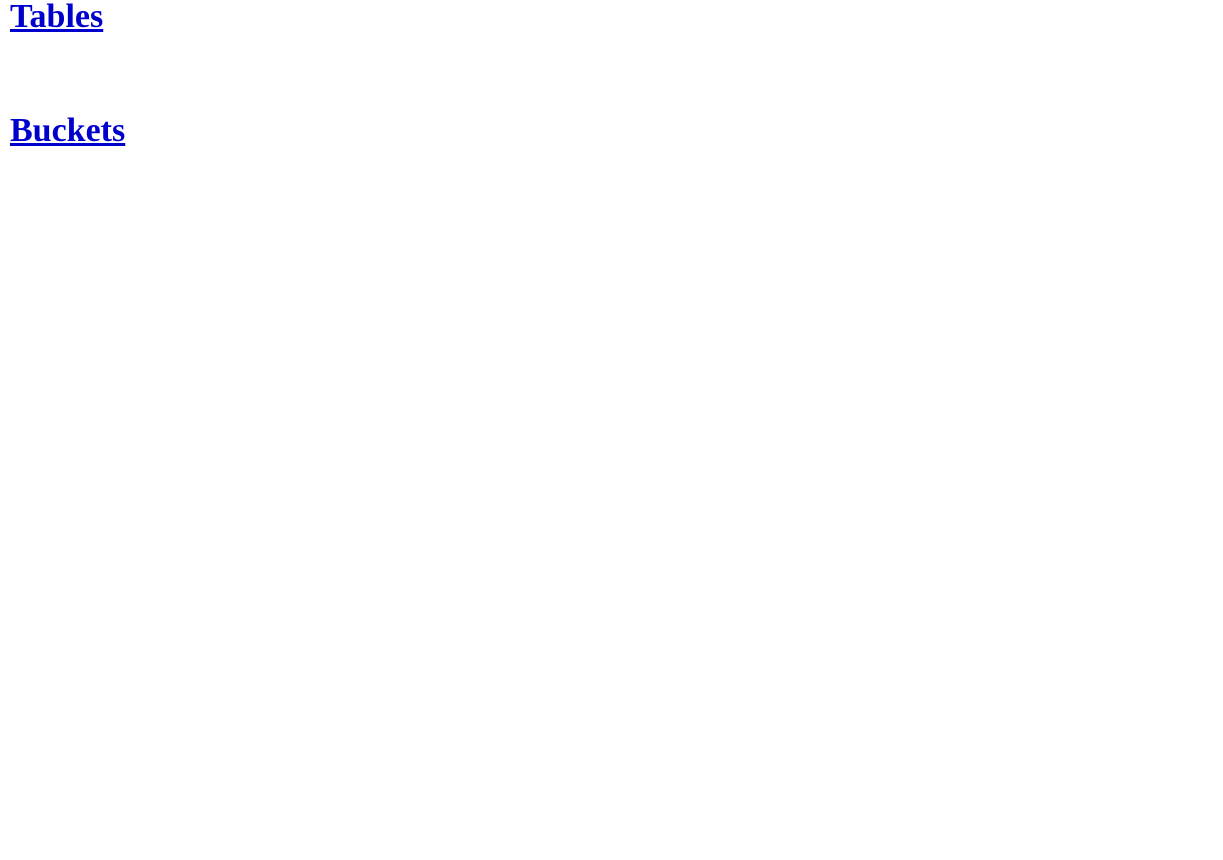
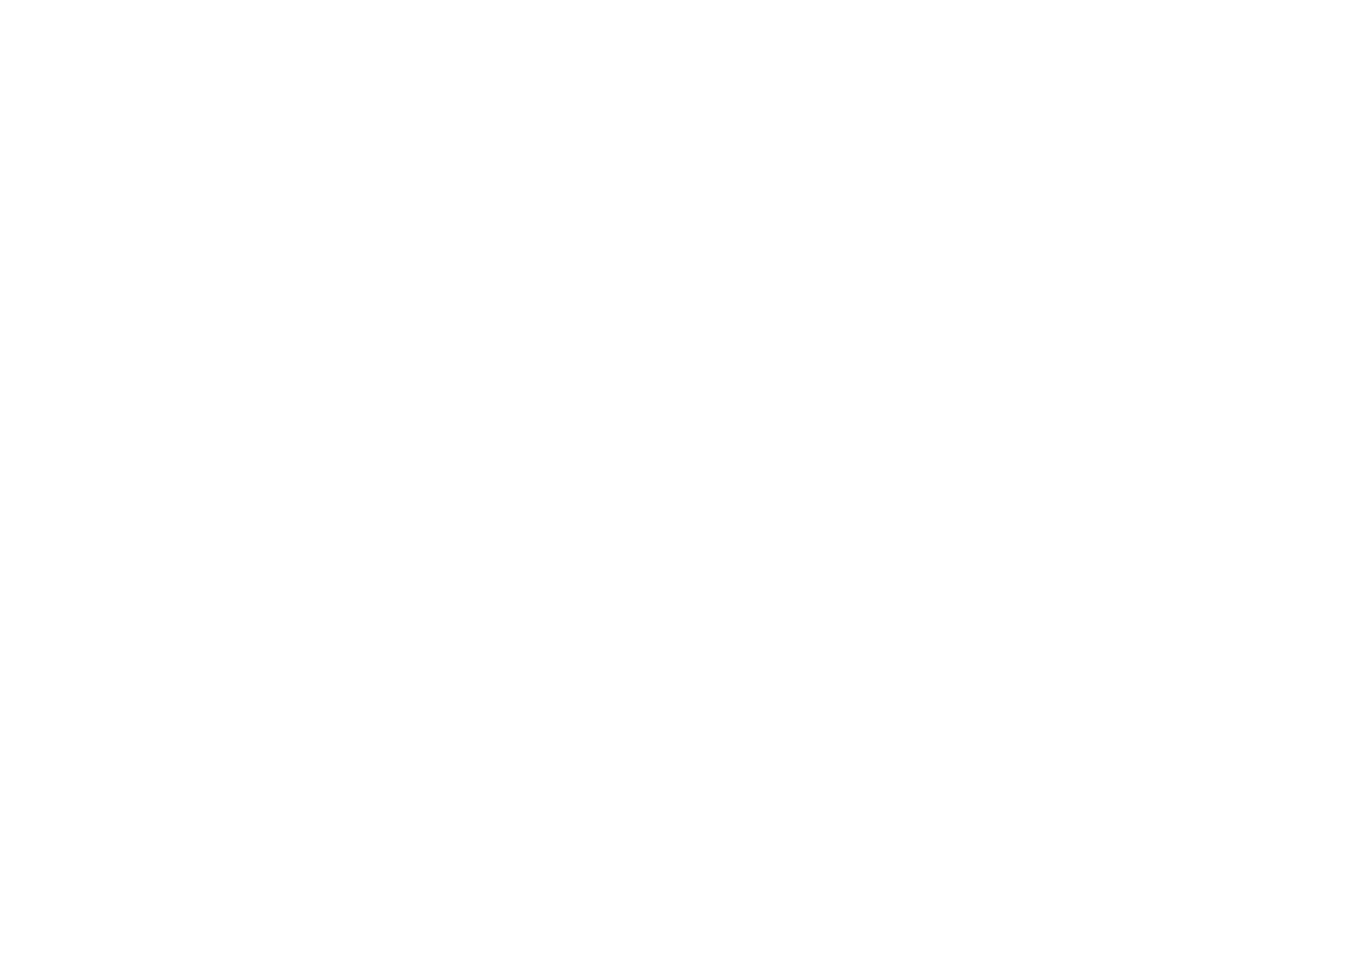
- Tables
- Buckets
